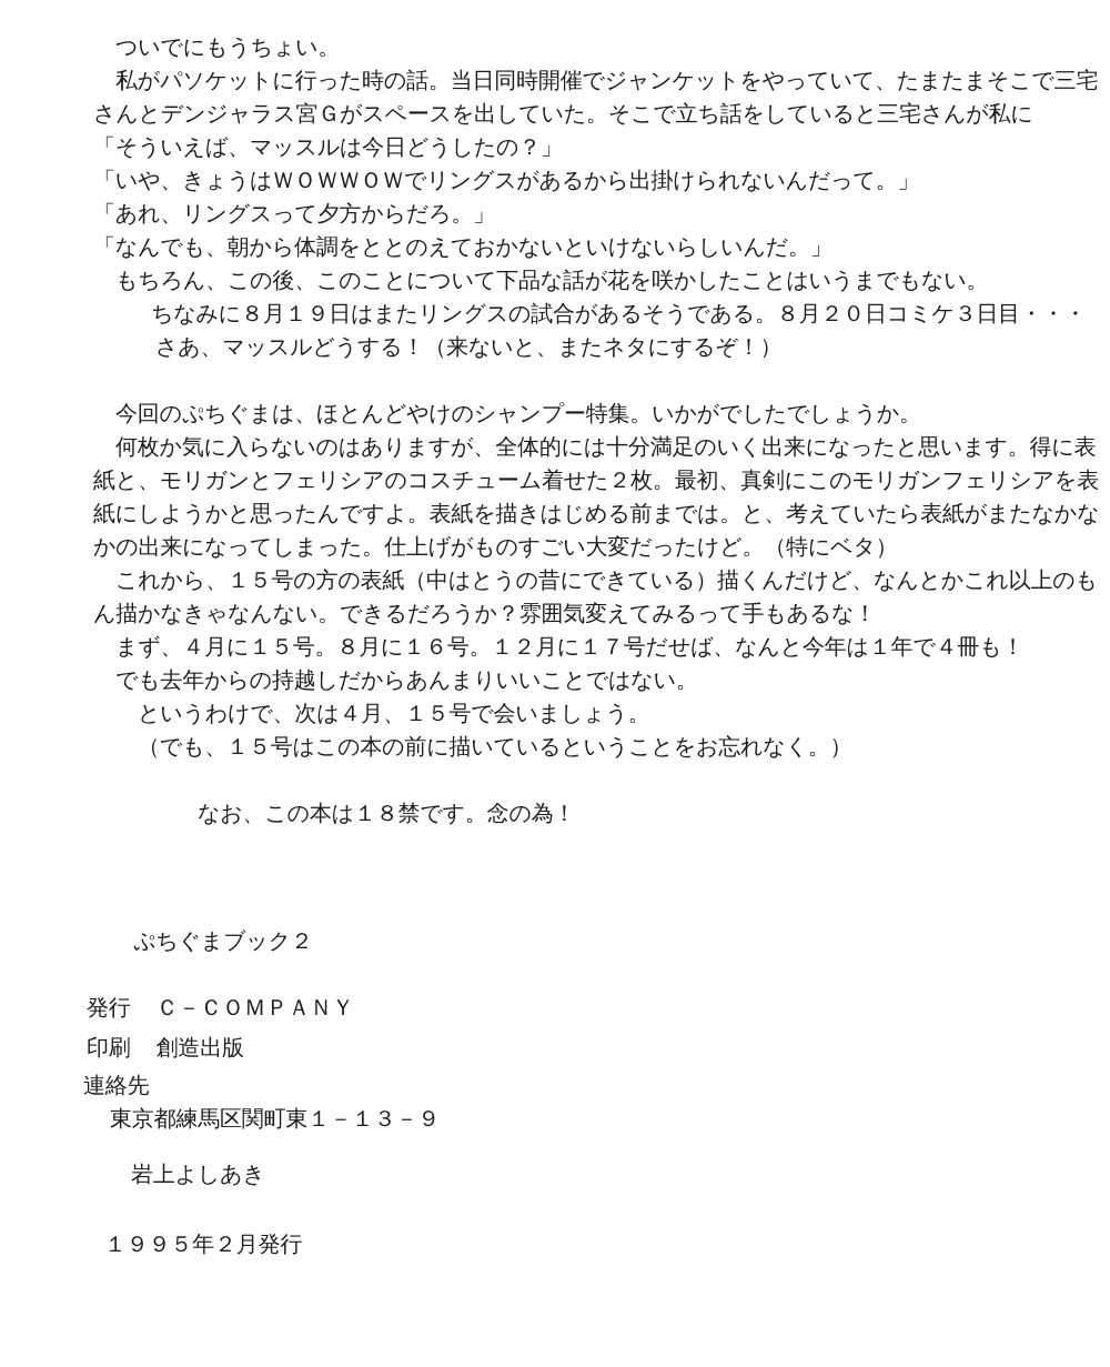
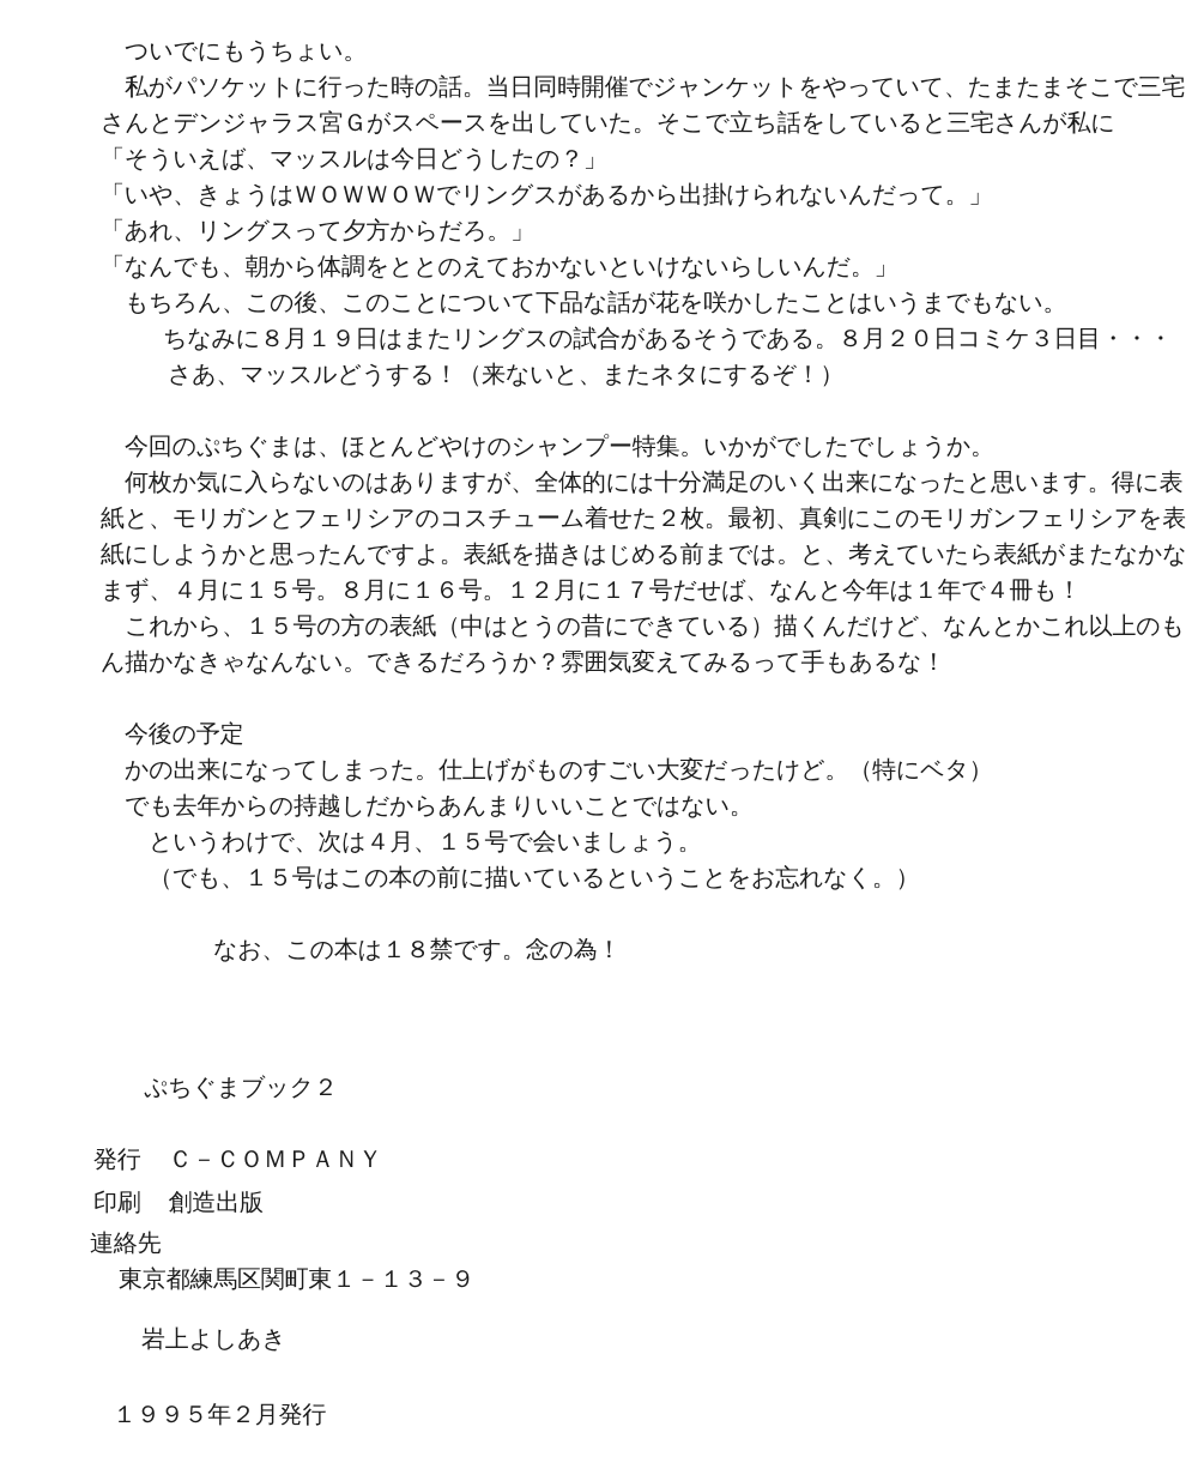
  ついでにもうちょい。
  私がパソケットに行った時の話。当日同時開催でジャンケットをやっていて、たまたまそこで三宅
  さんとデンジャラス宮Ｇがスペースを出していた。そこで立ち話をしていると三宅さんが私に
  「そういえば、マッスルは今日どうしたの？」
  「いや、きょうはＷＯＷＷＯＷでリングスがあるから出掛けられないんだって。」
  「あれ、リングスって夕方からだろ。」
  「なんでも、朝から体調をととのえておかないといけないらしいんだ。」
  もちろん、この後、このことについて下品な話が花を咲かしたことはいうまでもない。
  ちなみに８月１９日はまたリングスの試合があるそうである。８月２０日コミケ３日目・・・
  さあ、マッスルどうする！（来ないと、またネタにするぞ！）
  今回のぷちぐまは、ほとんどやけのシャンプー特集。いかがでしたでしょうか。
  何枚か気に入らないのはありますが、全体的には十分満足のいく出来になったと思います。得に表
  紙と、モリガンとフェリシアのコスチューム着せた２枚。最初、真剣にこのモリガンフェリシアを表
  紙にしようかと思ったんですよ。表紙を描きはじめる前までは。と、考えていたら表紙がまたなかな
- かの出来になってしまった。仕上げがものすごい大変だったけど。（特にベタ）
+ まず、４月に１５号。８月に１６号。１２月に１７号だせば、なんと今年は１年で４冊も！
  これから、１５号の方の表紙（中はとうの昔にできている）描くんだけど、なんとかこれ以上のも
  ん描かなきゃなんない。できるだろうか？雰囲気変えてみるって手もあるな！
+ 今後の予定
- まず、４月に１５号。８月に１６号。１２月に１７号だせば、なんと今年は１年で４冊も！
+ かの出来になってしまった。仕上げがものすごい大変だったけど。（特にベタ）
  でも去年からの持越しだからあんまりいいことではない。
  というわけで、次は４月、１５号で会いましょう。
  （でも、１５号はこの本の前に描いているということをお忘れなく。）
  なお、この本は１８禁です。念の為！
  ぷちぐまブック２
  発行 Ｃ－ＣＯＭＰＡＮＹ
  印刷 創造出版
  連絡先
  東京都練馬区関町東１－１３－９
  岩上よしあき
  １９９５年２月発行
